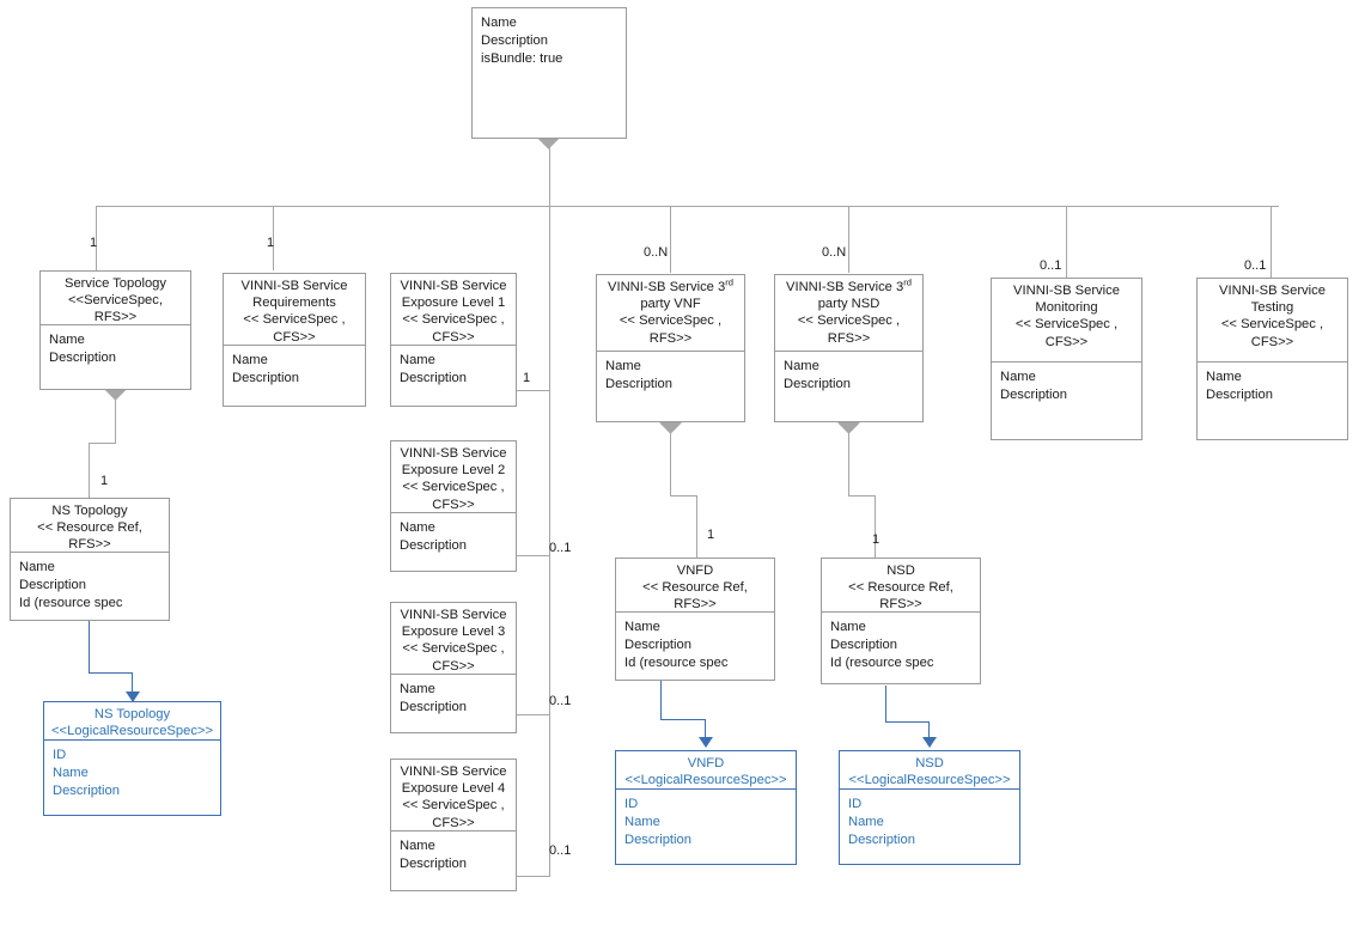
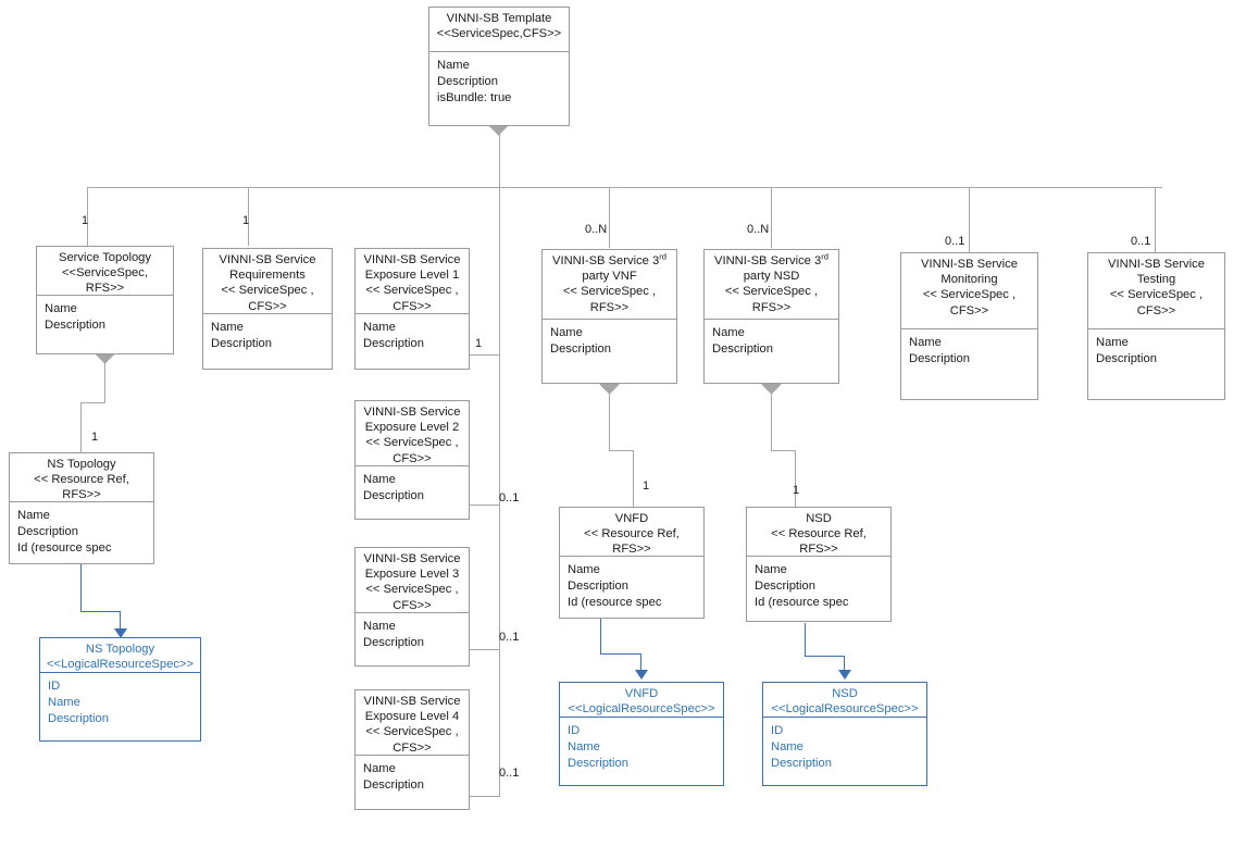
  1
  1
  1
  0..1
  0..1
  0..1
  0..N
  0..N
  0..1
  0..1
  1
  1
  1
+ VINNI-SB Template
+ <<ServiceSpec,CFS>>
  Name
  Description
  isBundle: true
  Service Topology
  <<ServiceSpec,
  RFS>>
  Name
  Description
  VINNI-SB Service
  Requirements
  << ServiceSpec ,
  CFS>>
  Name
  Description
  VINNI-SB Service
  Exposure Level 1
  << ServiceSpec ,
  CFS>>
  Name
  Description
  VINNI-SB Service
  Exposure Level 2
  << ServiceSpec ,
  CFS>>
  Name
  Description
  VINNI-SB Service
  Exposure Level 3
  << ServiceSpec ,
  CFS>>
  Name
  Description
  VINNI-SB Service
  Exposure Level 4
  << ServiceSpec ,
  CFS>>
  Name
  Description
  VINNI-SB Service 3rd
  party VNF
  << ServiceSpec ,
  RFS>>
  Name
  Description
  VINNI-SB Service 3rd
  party NSD
  << ServiceSpec ,
  RFS>>
  Name
  Description
  VINNI-SB Service
  Monitoring
  << ServiceSpec ,
  CFS>>
  Name
  Description
  VINNI-SB Service
  Testing
  << ServiceSpec ,
  CFS>>
  Name
  Description
  NS Topology
  << Resource Ref,
  RFS>>
  Name
  Description
  Id (resource spec
  VNFD
  << Resource Ref,
  RFS>>
  Name
  Description
  Id (resource spec
  NSD
  << Resource Ref,
  RFS>>
  Name
  Description
  Id (resource spec
  NS Topology
  <<LogicalResourceSpec>>
  ID
  Name
  Description
  VNFD
  <<LogicalResourceSpec>>
  ID
  Name
  Description
  NSD
  <<LogicalResourceSpec>>
  ID
  Name
  Description
